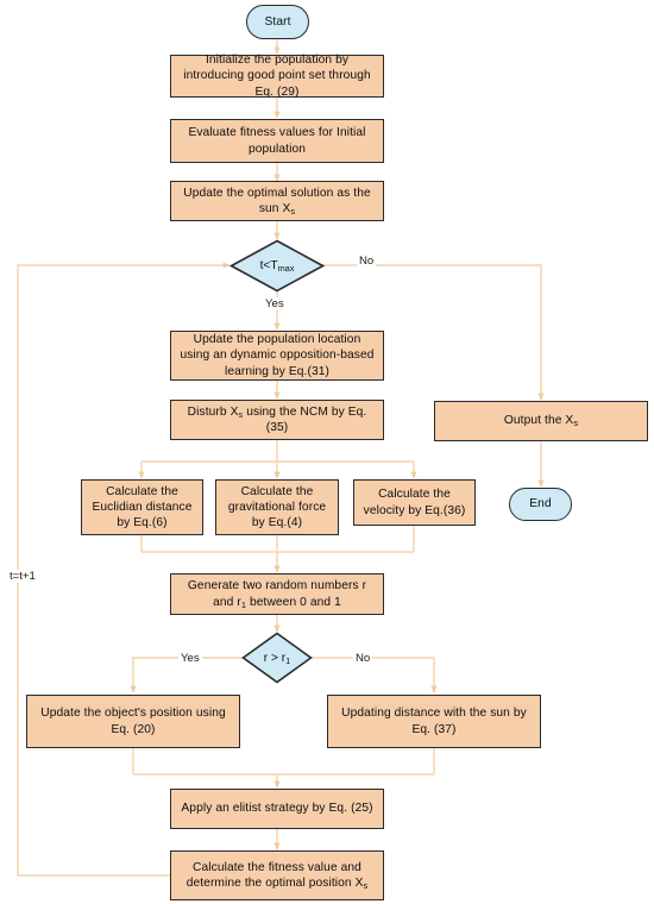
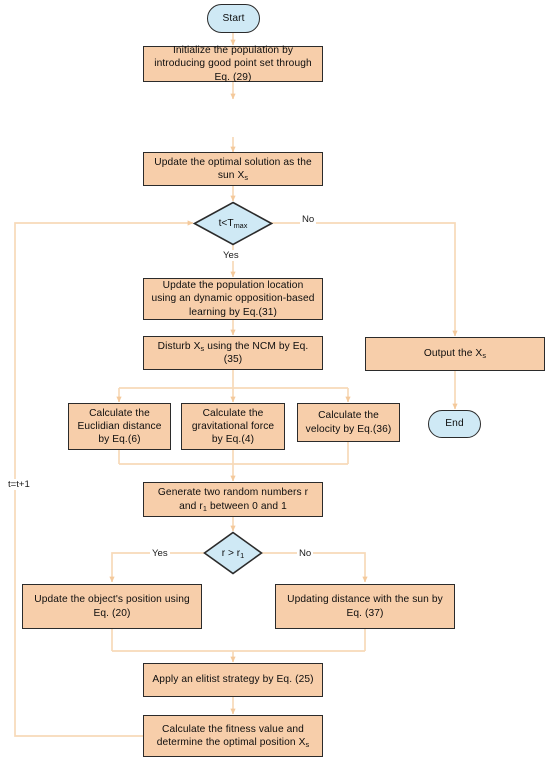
  Start
  Initialize the population by introducing good point set through Eq. (29)
- Evaluate fitness values for Initial population
  Update the optimal solution as the sun Xs
  t<Tmax
  Yes
  No
  t=t+1
  Update the population location using an dynamic opposition-based learning by Eq.(31)
  Disturb Xs using the NCM by Eq. (35)
  Calculate the Euclidian distance by Eq.(6)
  Calculate the gravitational force by Eq.(4)
  Calculate the velocity by Eq.(36)
  Generate two random numbers r and r1 between 0 and 1
  r > r1
  Yes
  No
  Update the object's position using Eq. (20)
  Updating distance with the sun by Eq. (37)
  Apply an elitist strategy by Eq. (25)
  Calculate the fitness value and determine the optimal position Xs
  Output the Xs
  End
